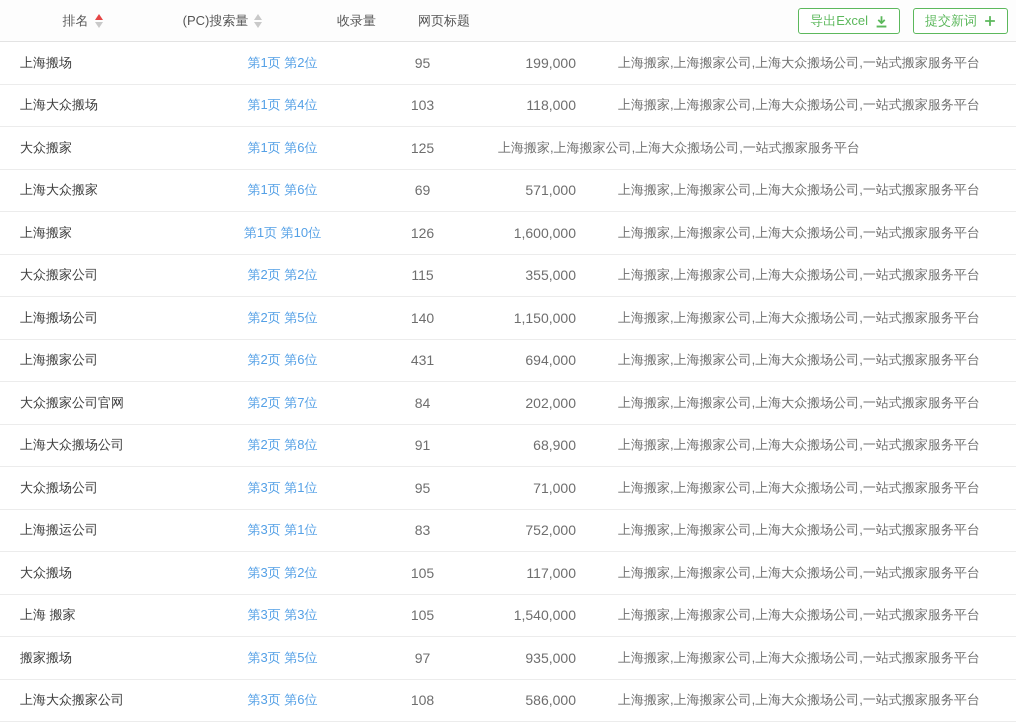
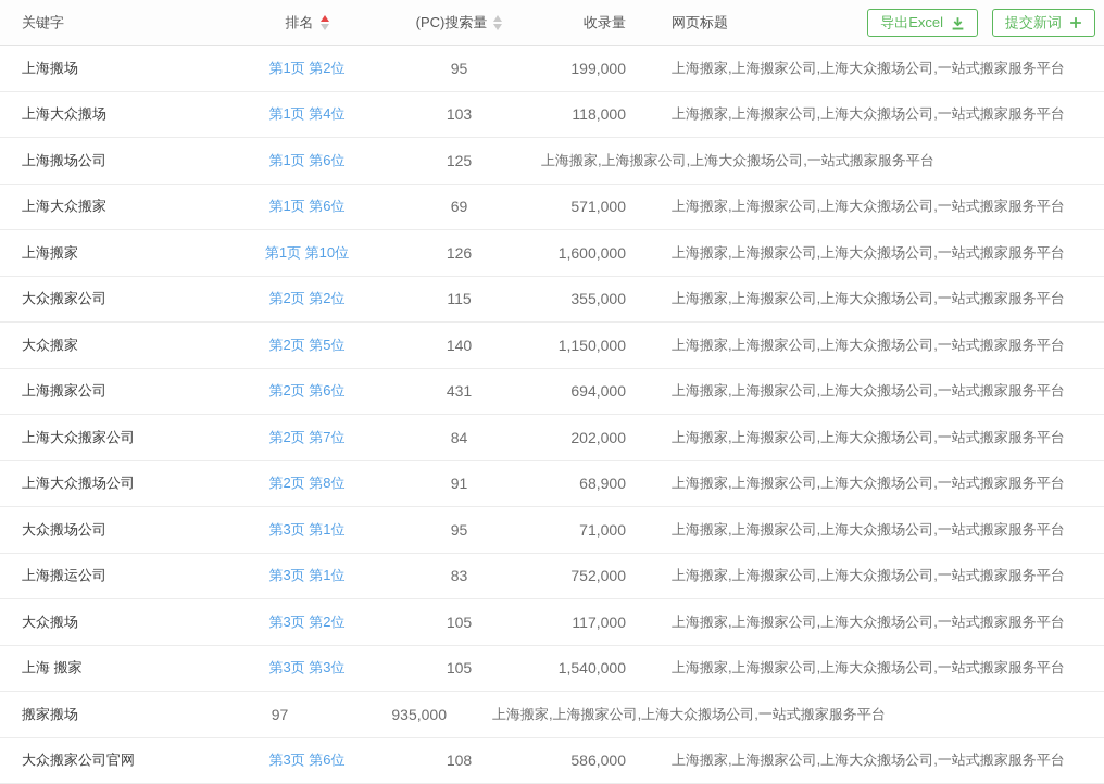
+ 关键字
  排名
  (PC)搜索量
  收录量
  网页标题
  导出Excel
  提交新词
  上海搬场
  第1页 第2位
  95
  199,000
  上海搬家,上海搬家公司,上海大众搬场公司,一站式搬家服务平台
  上海大众搬场
  第1页 第4位
  103
  118,000
  上海搬家,上海搬家公司,上海大众搬场公司,一站式搬家服务平台
- 大众搬家
+ 上海搬场公司
  第1页 第6位
  125
  上海搬家,上海搬家公司,上海大众搬场公司,一站式搬家服务平台
  上海大众搬家
  第1页 第6位
  69
  571,000
  上海搬家,上海搬家公司,上海大众搬场公司,一站式搬家服务平台
  上海搬家
  第1页 第10位
  126
  1,600,000
  上海搬家,上海搬家公司,上海大众搬场公司,一站式搬家服务平台
  大众搬家公司
  第2页 第2位
  115
  355,000
  上海搬家,上海搬家公司,上海大众搬场公司,一站式搬家服务平台
- 上海搬场公司
+ 大众搬家
  第2页 第5位
  140
  1,150,000
  上海搬家,上海搬家公司,上海大众搬场公司,一站式搬家服务平台
  上海搬家公司
  第2页 第6位
  431
  694,000
  上海搬家,上海搬家公司,上海大众搬场公司,一站式搬家服务平台
- 大众搬家公司官网
+ 上海大众搬家公司
  第2页 第7位
  84
  202,000
  上海搬家,上海搬家公司,上海大众搬场公司,一站式搬家服务平台
  上海大众搬场公司
  第2页 第8位
  91
  68,900
  上海搬家,上海搬家公司,上海大众搬场公司,一站式搬家服务平台
  大众搬场公司
  第3页 第1位
  95
  71,000
  上海搬家,上海搬家公司,上海大众搬场公司,一站式搬家服务平台
  上海搬运公司
  第3页 第1位
  83
  752,000
  上海搬家,上海搬家公司,上海大众搬场公司,一站式搬家服务平台
  大众搬场
  第3页 第2位
  105
  117,000
  上海搬家,上海搬家公司,上海大众搬场公司,一站式搬家服务平台
  上海 搬家
  第3页 第3位
  105
  1,540,000
  上海搬家,上海搬家公司,上海大众搬场公司,一站式搬家服务平台
  搬家搬场
- 第3页 第5位
  97
  935,000
  上海搬家,上海搬家公司,上海大众搬场公司,一站式搬家服务平台
- 上海大众搬家公司
+ 大众搬家公司官网
  第3页 第6位
  108
  586,000
  上海搬家,上海搬家公司,上海大众搬场公司,一站式搬家服务平台
